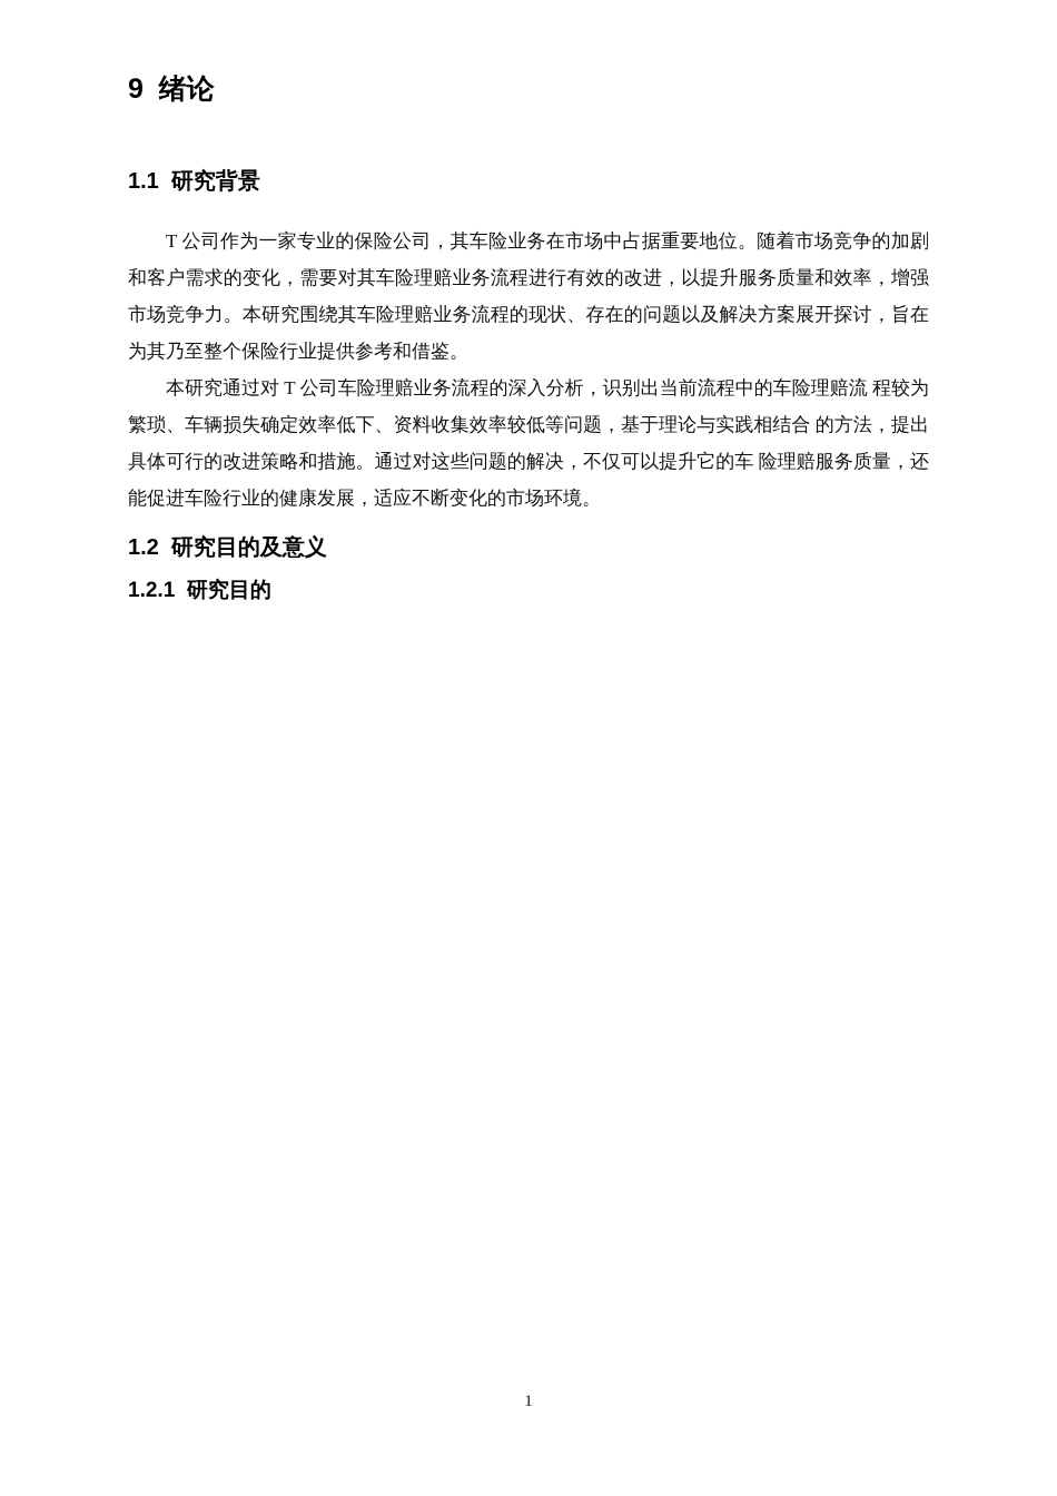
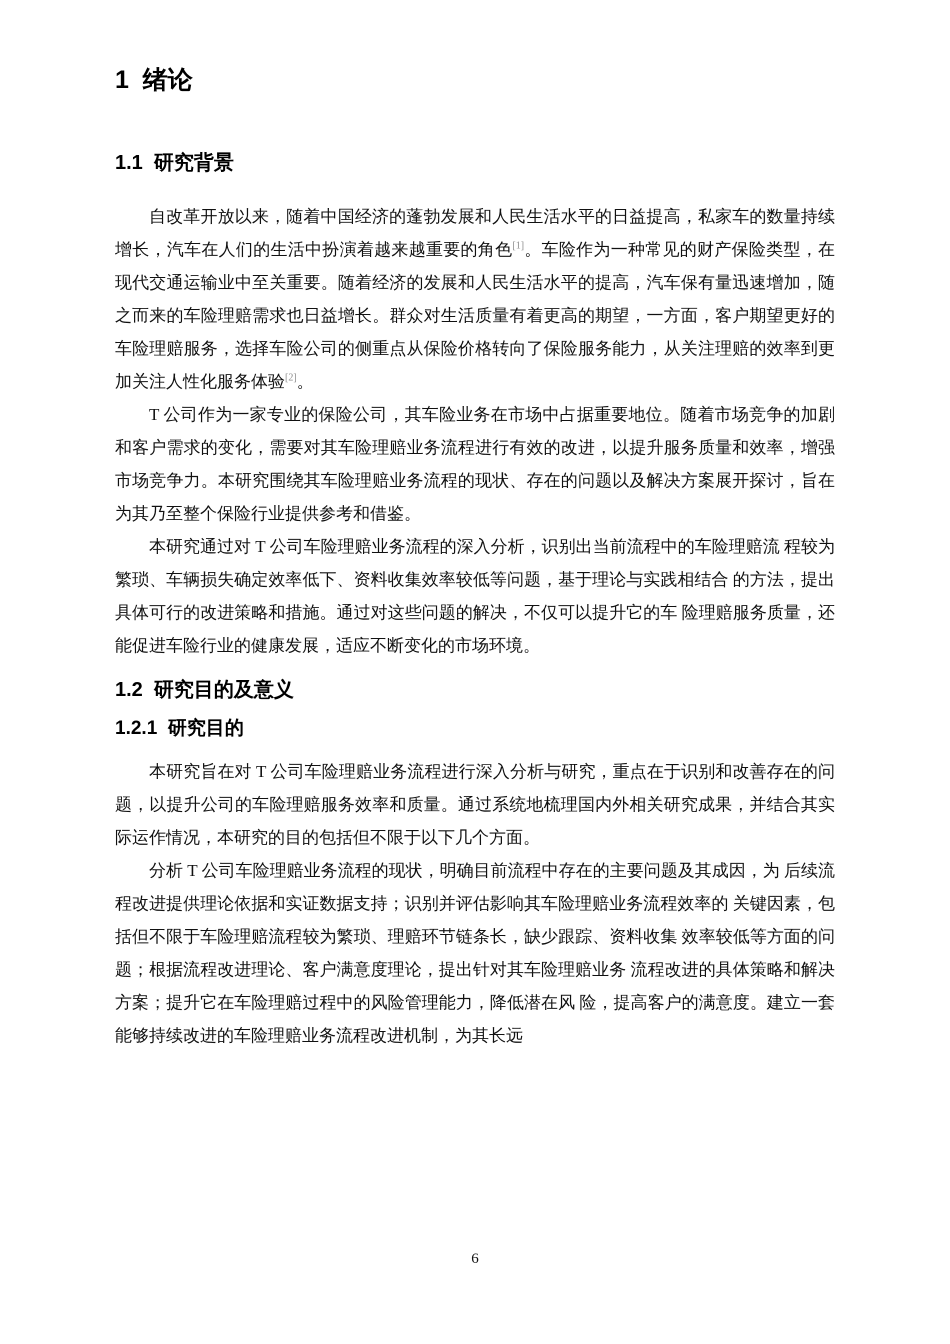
- 9 绪论
+ 1 绪论
  1.1 研究背景
+ 自改革开放以来，随着中国经济的蓬勃发展和人民生活水平的日益提高，私家车的数量持续增长，汽车在人们的生活中扮演着越来越重要的角色[1]。车险作为一种常见的财产保险类型，在现代交通运输业中至关重要。随着经济的发展和人民生活水平的提高，汽车保有量迅速增加，随之而来的车险理赔需求也日益增长。群众对生活质量有着更高的期望，一方面，客户期望更好的车险理赔服务，选择车险公司的侧重点从保险价格转向了保险服务能力，从关注理赔的效率到更加关注人性化服务体验[2]。
  T 公司作为一家专业的保险公司，其车险业务在市场中占据重要地位。随着市场竞争的加剧和客户需求的变化，需要对其车险理赔业务流程进行有效的改进，以提升服务质量和效率，增强市场竞争力。本研究围绕其车险理赔业务流程的现状、存在的问题以及解决方案展开探讨，旨在为其乃至整个保险行业提供参考和借鉴。
  本研究通过对 T 公司车险理赔业务流程的深入分析，识别出当前流程中的车险理赔流 程较为繁琐、车辆损失确定效率低下、资料收集效率较低等问题，基于理论与实践相结合 的方法，提出具体可行的改进策略和措施。通过对这些问题的解决，不仅可以提升它的车 险理赔服务质量，还能促进车险行业的健康发展，适应不断变化的市场环境。
  1.2 研究目的及意义
  1.2.1 研究目的
+ 本研究旨在对 T 公司车险理赔业务流程进行深入分析与研究，重点在于识别和改善存在的问题，以提升公司的车险理赔服务效率和质量。通过系统地梳理国内外相关研究成果，并结合其实际运作情况，本研究的目的包括但不限于以下几个方面。
+ 分析 T 公司车险理赔业务流程的现状，明确目前流程中存在的主要问题及其成因，为 后续流程改进提供理论依据和实证数据支持；识别并评估影响其车险理赔业务流程效率的 关键因素，包括但不限于车险理赔流程较为繁琐、理赔环节链条长，缺少跟踪、资料收集 效率较低等方面的问题；根据流程改进理论、客户满意度理论，提出针对其车险理赔业务 流程改进的具体策略和解决方案；提升它在车险理赔过程中的风险管理能力，降低潜在风 险，提高客户的满意度。建立一套能够持续改进的车险理赔业务流程改进机制，为其长远
- 1
+ 6
